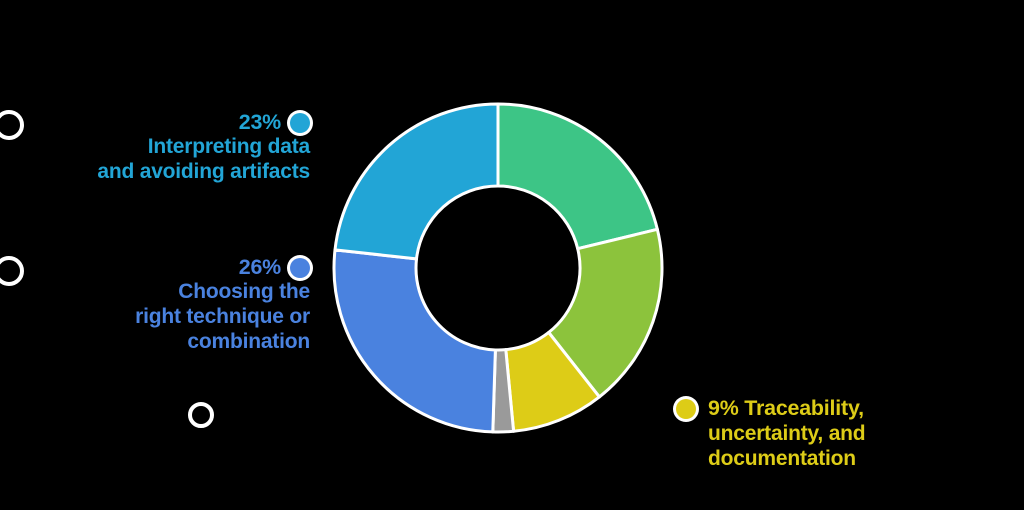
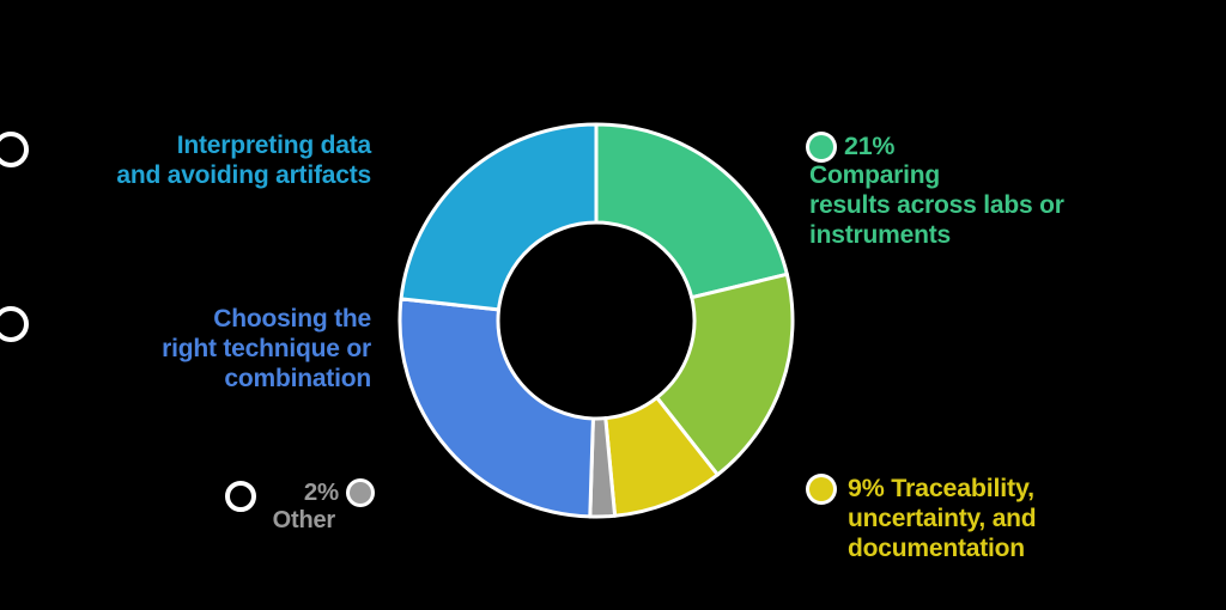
- 23%
  Interpreting data
  and avoiding artifacts
- 26%
  Choosing the
  right technique or
  combination
+ 2%
+ Other
+ 21%
+ Comparing
+ results across labs or
+ instruments
  9% Traceability,
  uncertainty, and
  documentation
